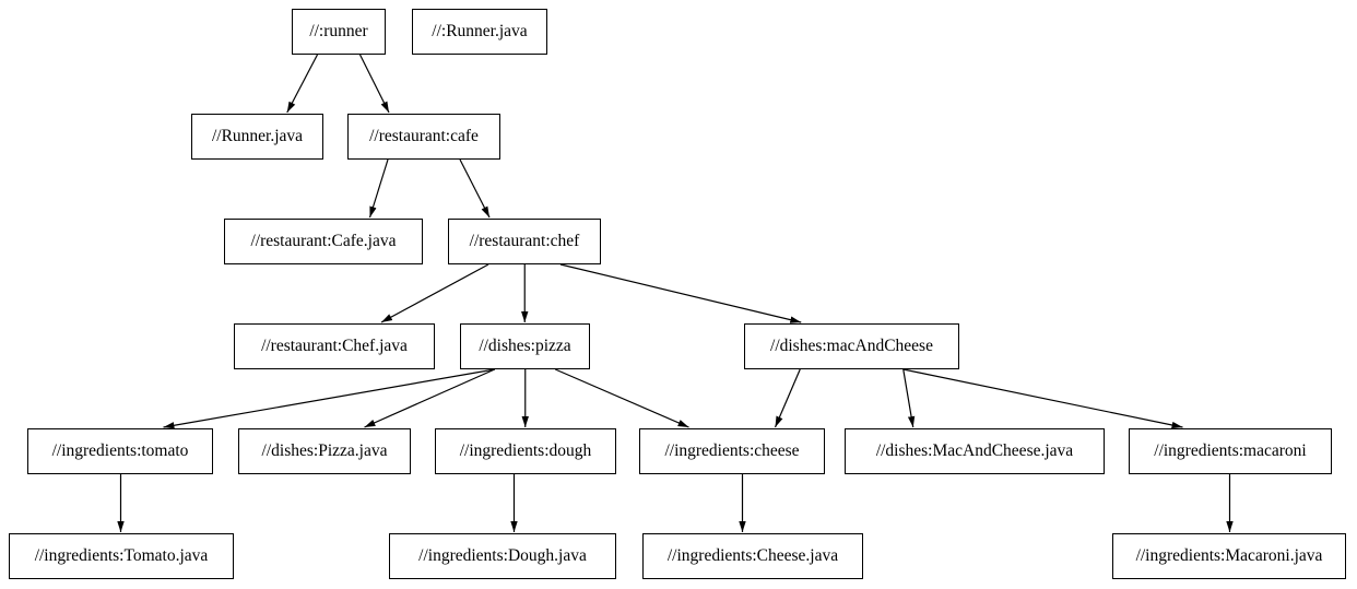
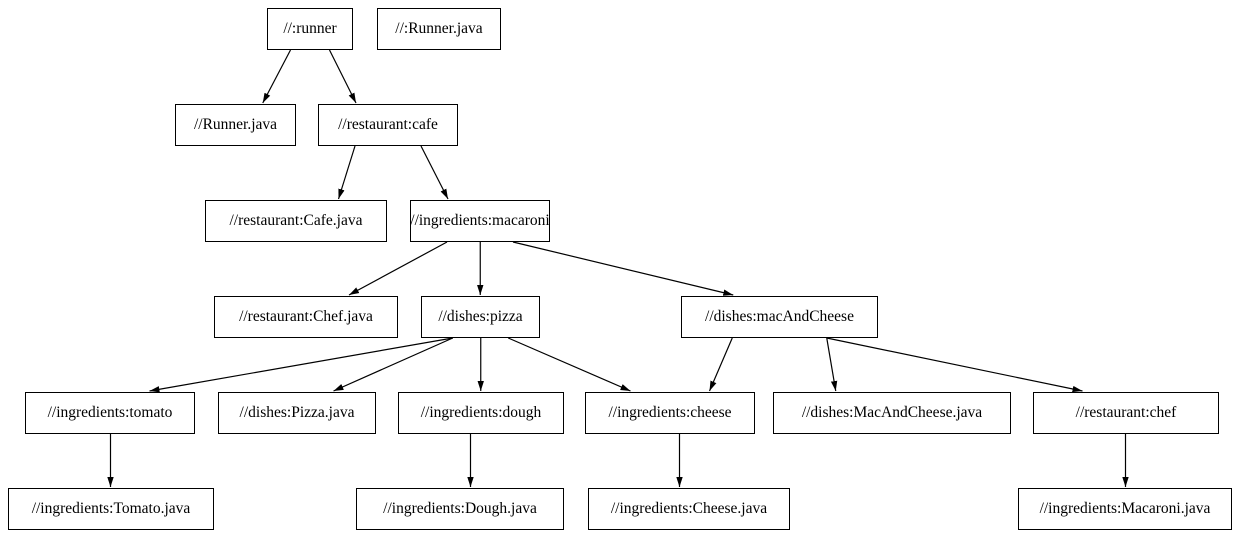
  //:runner
  //:Runner.java
  //Runner.java
  //restaurant:cafe
  //restaurant:Cafe.java
- //restaurant:chef
+ //ingredients:macaroni
  //restaurant:Chef.java
  //dishes:pizza
  //dishes:macAndCheese
  //ingredients:tomato
  //dishes:Pizza.java
  //ingredients:dough
  //ingredients:cheese
  //dishes:MacAndCheese.java
- //ingredients:macaroni
+ //restaurant:chef
  //ingredients:Tomato.java
  //ingredients:Dough.java
  //ingredients:Cheese.java
  //ingredients:Macaroni.java
